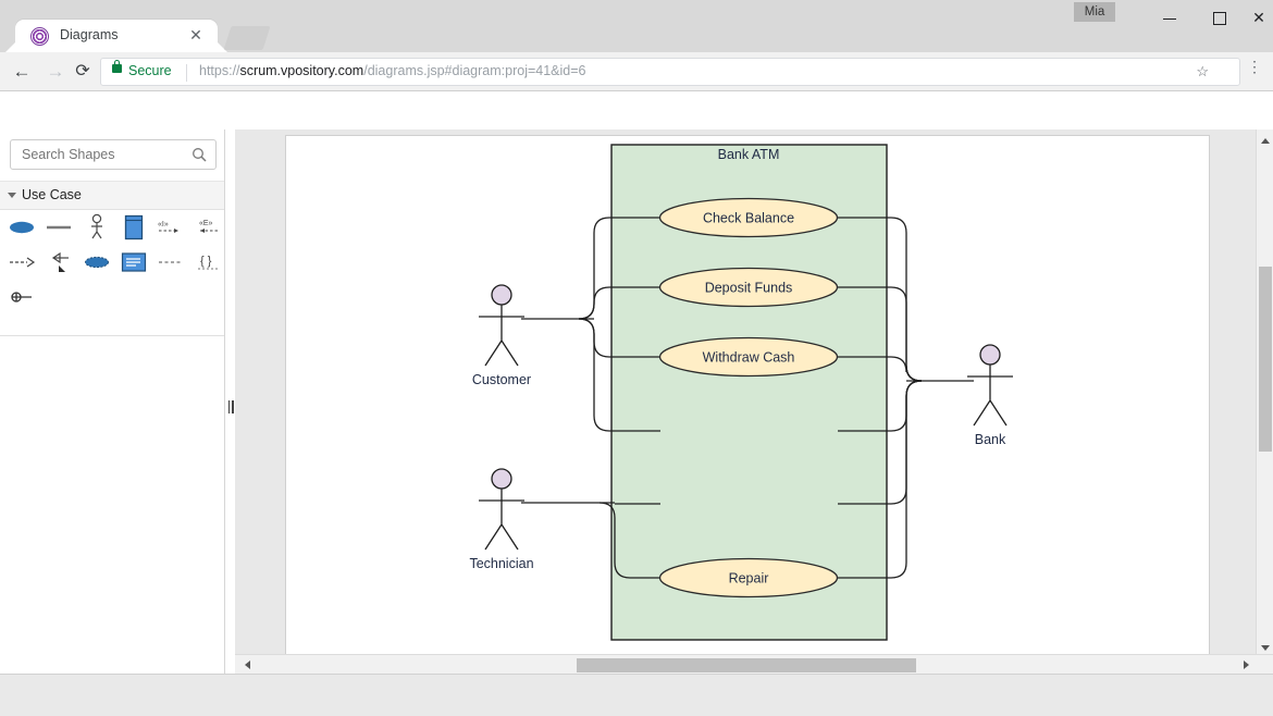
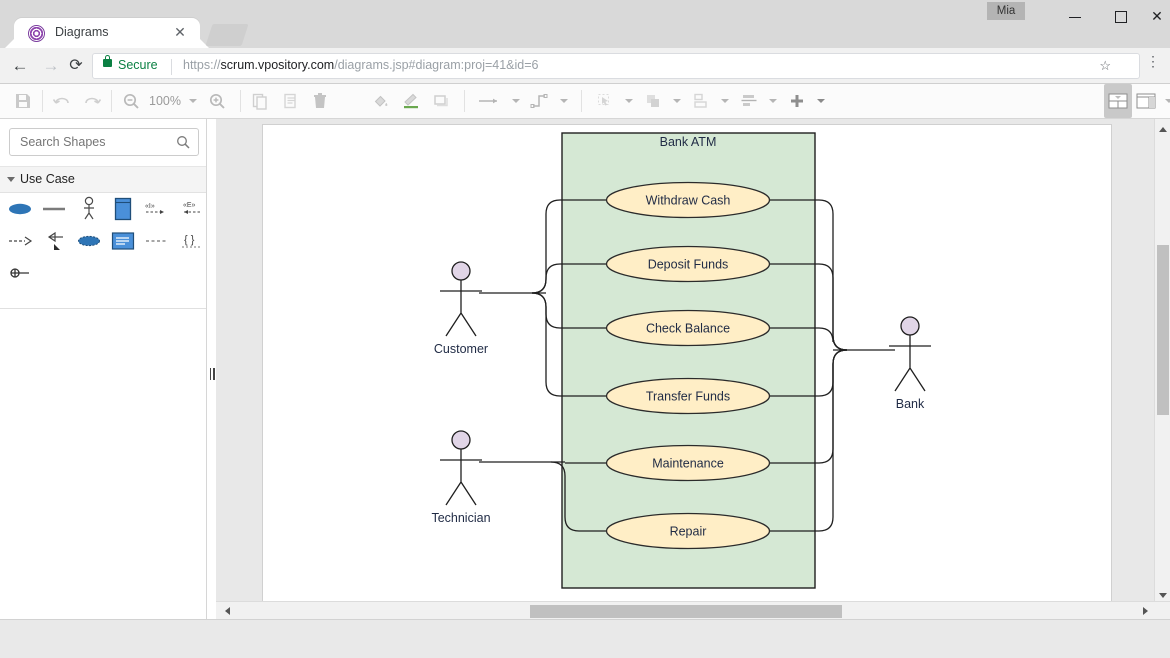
  Diagrams
  ✕
  Mia
  ✕
  ←
  →
  ⟳
  Secure
  https://scrum.vpository.com/diagrams.jsp#diagram:proj=41&id=6
  ☆
  ⋮
+ 100%
  Search Shapes
  Use Case
  { }
  Bank ATM
- Check Balance
+ Withdraw Cash
  Deposit Funds
- Withdraw Cash
+ Check Balance
+ Transfer Funds
+ Maintenance
  Repair
  Customer
  Technician
  Bank
